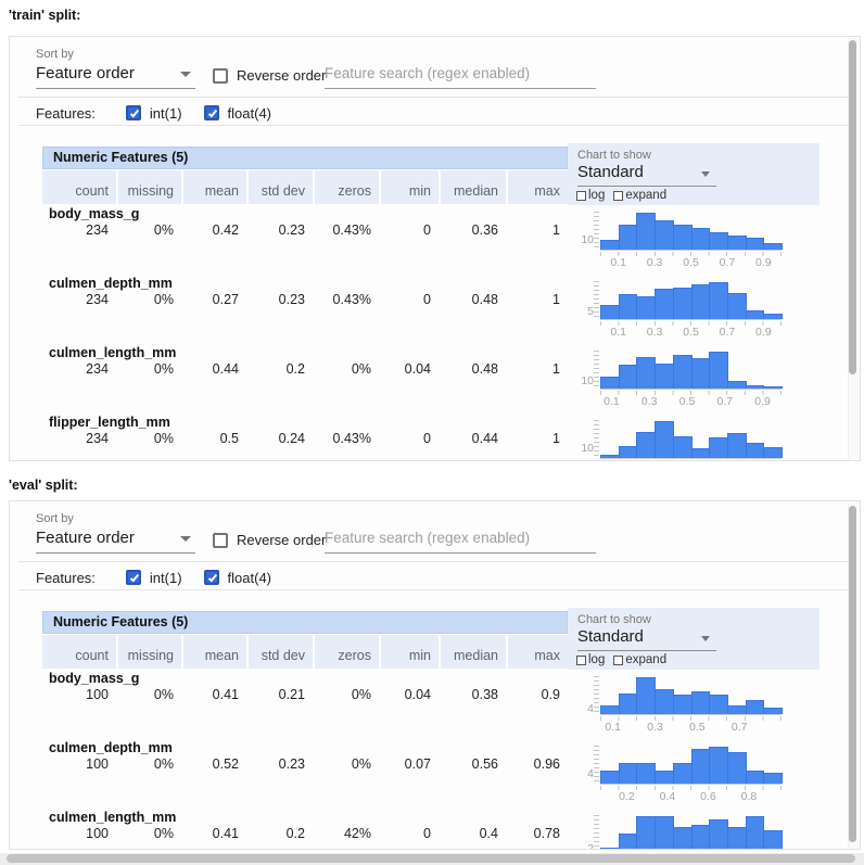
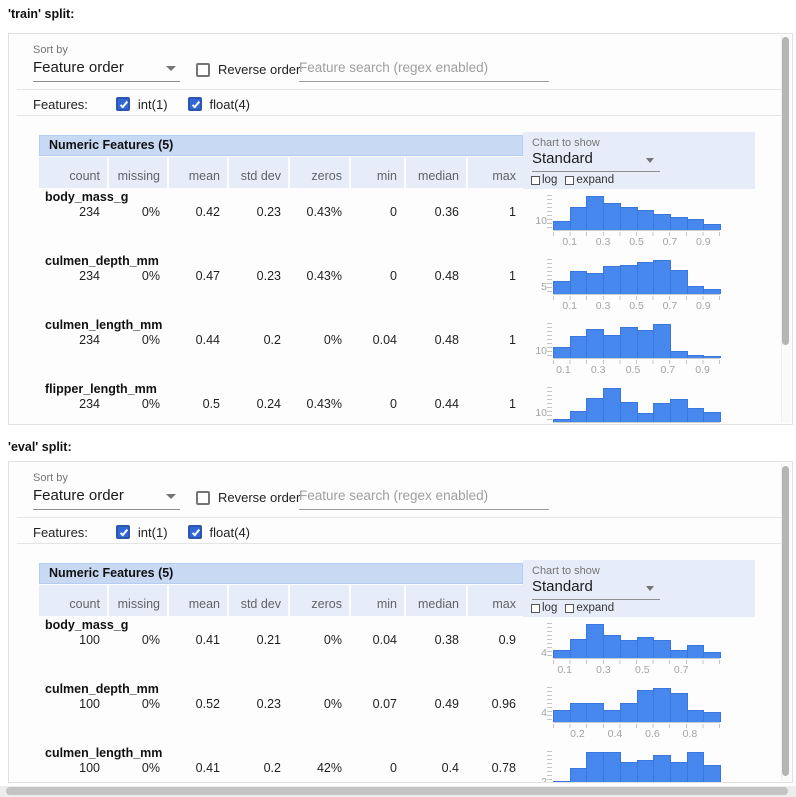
  'train' split:
  Sort by
  Feature order
  Reverse order
  Feature search (regex enabled)
  Features:
  int(1)
  float(4)
  Numeric Features (5)
  count
  missing
  mean
  std dev
  zeros
  min
  median
  max
  Chart to show
  Standard
  log
  expand
  body_mass_g
  234
  0%
  0.42
  0.23
  0.43%
  0
  0.36
  1
  10
  0.1
  0.3
  0.5
  0.7
  0.9
  culmen_depth_mm
  234
  0%
- 0.27
+ 0.47
  0.23
  0.43%
  0
  0.48
  1
  5
  0.1
  0.3
  0.5
  0.7
  0.9
  culmen_length_mm
  234
  0%
  0.44
  0.2
  0%
  0.04
  0.48
  1
  10
  0.1
  0.3
  0.5
  0.7
  0.9
  flipper_length_mm
  234
  0%
  0.5
  0.24
  0.43%
  0
  0.44
  1
  10
  'eval' split:
  Sort by
  Feature order
  Reverse order
  Feature search (regex enabled)
  Features:
  int(1)
  float(4)
  Numeric Features (5)
  count
  missing
  mean
  std dev
  zeros
  min
  median
  max
  Chart to show
  Standard
  log
  expand
  body_mass_g
  100
  0%
  0.41
  0.21
  0%
  0.04
  0.38
  0.9
  4
  0.1
  0.3
  0.5
  0.7
  culmen_depth_mm
  100
  0%
  0.52
  0.23
  0%
  0.07
- 0.56
+ 0.49
  0.96
  4
  0.2
  0.4
  0.6
  0.8
  culmen_length_mm
  100
  0%
  0.41
  0.2
  42%
  0
  0.4
  0.78
  2
